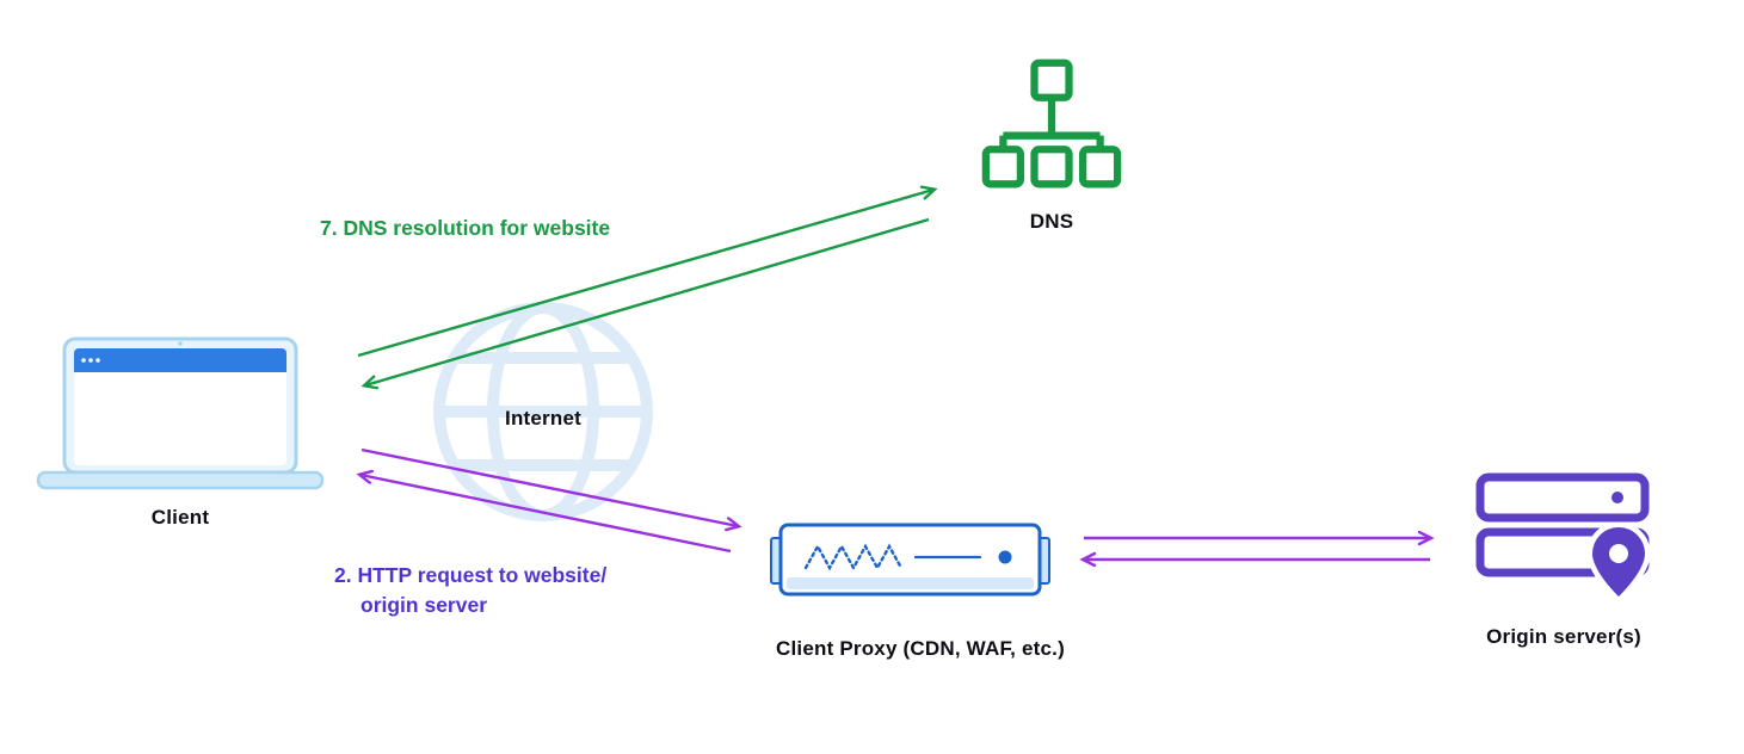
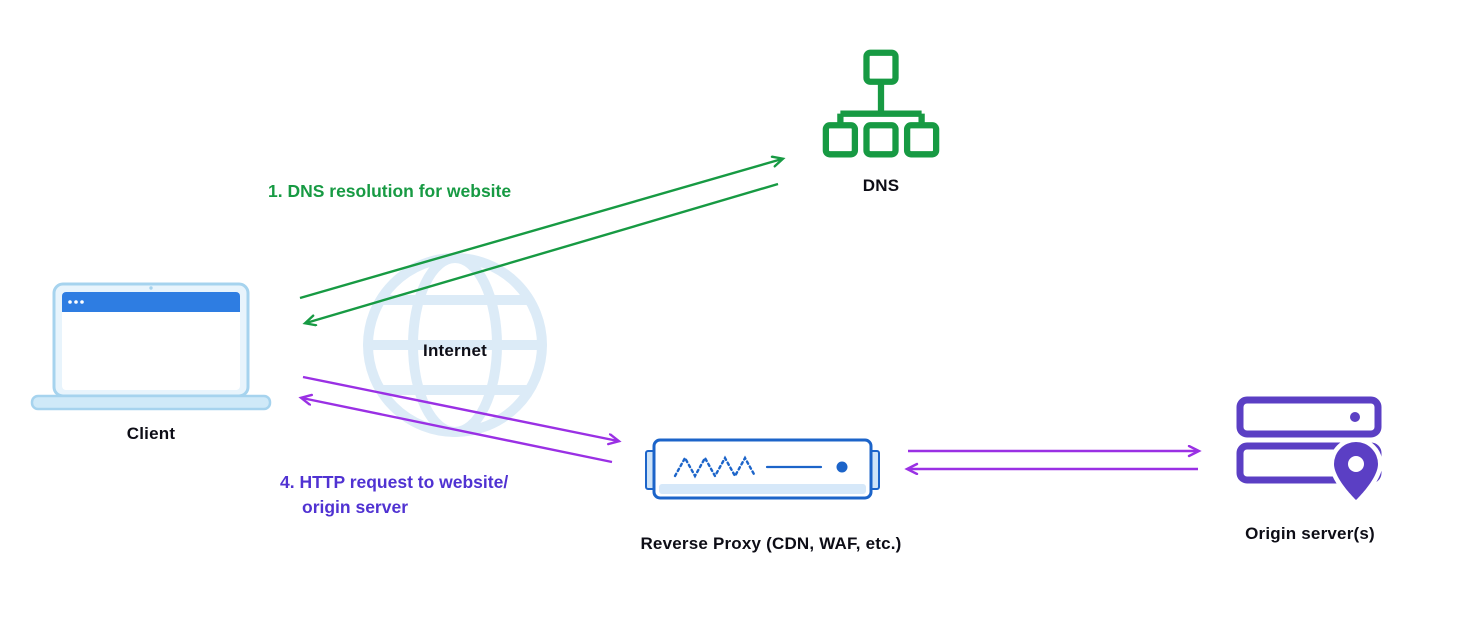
  Internet
  DNS
  Client
- 7. DNS resolution for website
+ 1. DNS resolution for website
- 2. HTTP request to website/
+ 4. HTTP request to website/
  origin server
- Client Proxy (CDN, WAF, etc.)
+ Reverse Proxy (CDN, WAF, etc.)
  Origin server(s)
